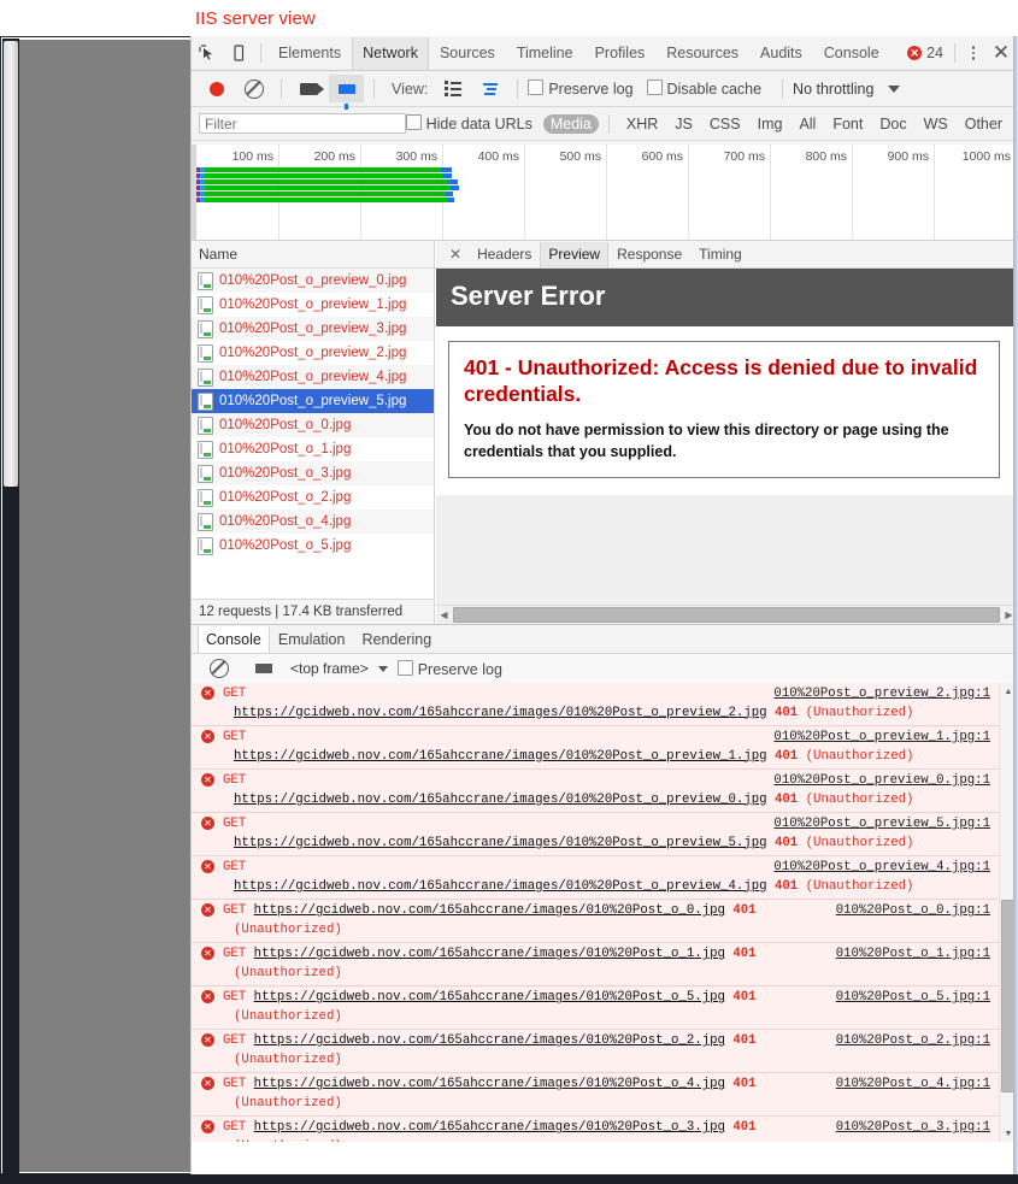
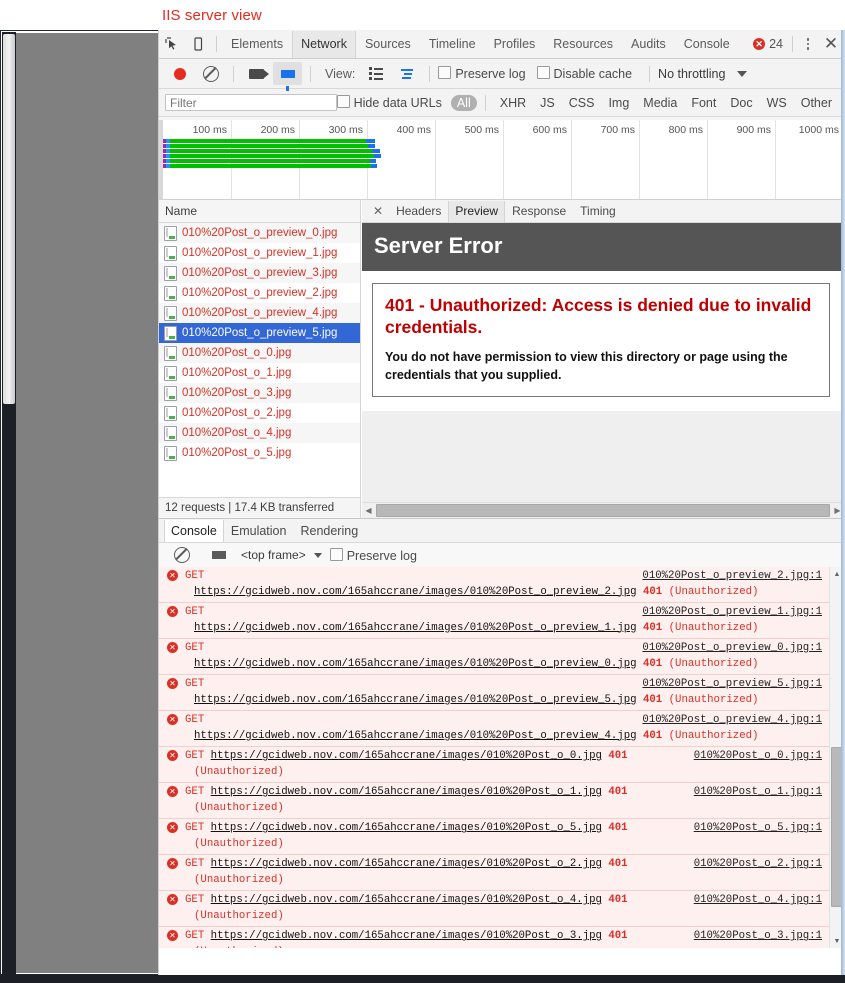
  IIS server view
  Elements
  Network
  Sources
  Timeline
  Profiles
  Resources
  Audits
  Console
  ✕
  24
  ✕
  View:
  Preserve log
  Disable cache
  No throttling
  Filter
  Hide data URLs
- Media
+ All
  XHR
  JS
  CSS
  Img
- All
+ Media
  Font
  Doc
  WS
  Other
  100 ms
  200 ms
  300 ms
  400 ms
  500 ms
  600 ms
  700 ms
  800 ms
  900 ms
  1000 ms
  Name
  010%20Post_o_preview_0.jpg
  010%20Post_o_preview_1.jpg
  010%20Post_o_preview_3.jpg
  010%20Post_o_preview_2.jpg
  010%20Post_o_preview_4.jpg
  010%20Post_o_preview_5.jpg
  010%20Post_o_0.jpg
  010%20Post_o_1.jpg
  010%20Post_o_3.jpg
  010%20Post_o_2.jpg
  010%20Post_o_4.jpg
  010%20Post_o_5.jpg
  12 requests | 17.4 KB transferred
  ✕
  Headers
  Preview
  Response
  Timing
  Server Error
  401 - Unauthorized: Access is denied due to invalid credentials.
  You do not have permission to view this directory or page using the credentials that you supplied.
  ◀
  ▶
  Console
  Emulation
  Rendering
  <top frame>
  Preserve log
  ✕
  010%20Post_o_preview_2.jpg:1
  GET
  https://gcidweb.nov.com/165ahccrane/images/010%20Post_o_preview_2.jpg 401 (Unauthorized)
  ✕
  010%20Post_o_preview_1.jpg:1
  GET
  https://gcidweb.nov.com/165ahccrane/images/010%20Post_o_preview_1.jpg 401 (Unauthorized)
  ✕
  010%20Post_o_preview_0.jpg:1
  GET
  https://gcidweb.nov.com/165ahccrane/images/010%20Post_o_preview_0.jpg 401 (Unauthorized)
  ✕
  010%20Post_o_preview_5.jpg:1
  GET
  https://gcidweb.nov.com/165ahccrane/images/010%20Post_o_preview_5.jpg 401 (Unauthorized)
  ✕
  010%20Post_o_preview_4.jpg:1
  GET
  https://gcidweb.nov.com/165ahccrane/images/010%20Post_o_preview_4.jpg 401 (Unauthorized)
  ✕
  010%20Post_o_0.jpg:1
  GET https://gcidweb.nov.com/165ahccrane/images/010%20Post_o_0.jpg 401
  (Unauthorized)
  ✕
  010%20Post_o_1.jpg:1
  GET https://gcidweb.nov.com/165ahccrane/images/010%20Post_o_1.jpg 401
  (Unauthorized)
  ✕
  010%20Post_o_5.jpg:1
  GET https://gcidweb.nov.com/165ahccrane/images/010%20Post_o_5.jpg 401
  (Unauthorized)
  ✕
  010%20Post_o_2.jpg:1
  GET https://gcidweb.nov.com/165ahccrane/images/010%20Post_o_2.jpg 401
  (Unauthorized)
  ✕
  010%20Post_o_4.jpg:1
  GET https://gcidweb.nov.com/165ahccrane/images/010%20Post_o_4.jpg 401
  (Unauthorized)
  ✕
  010%20Post_o_3.jpg:1
  GET https://gcidweb.nov.com/165ahccrane/images/010%20Post_o_3.jpg 401
